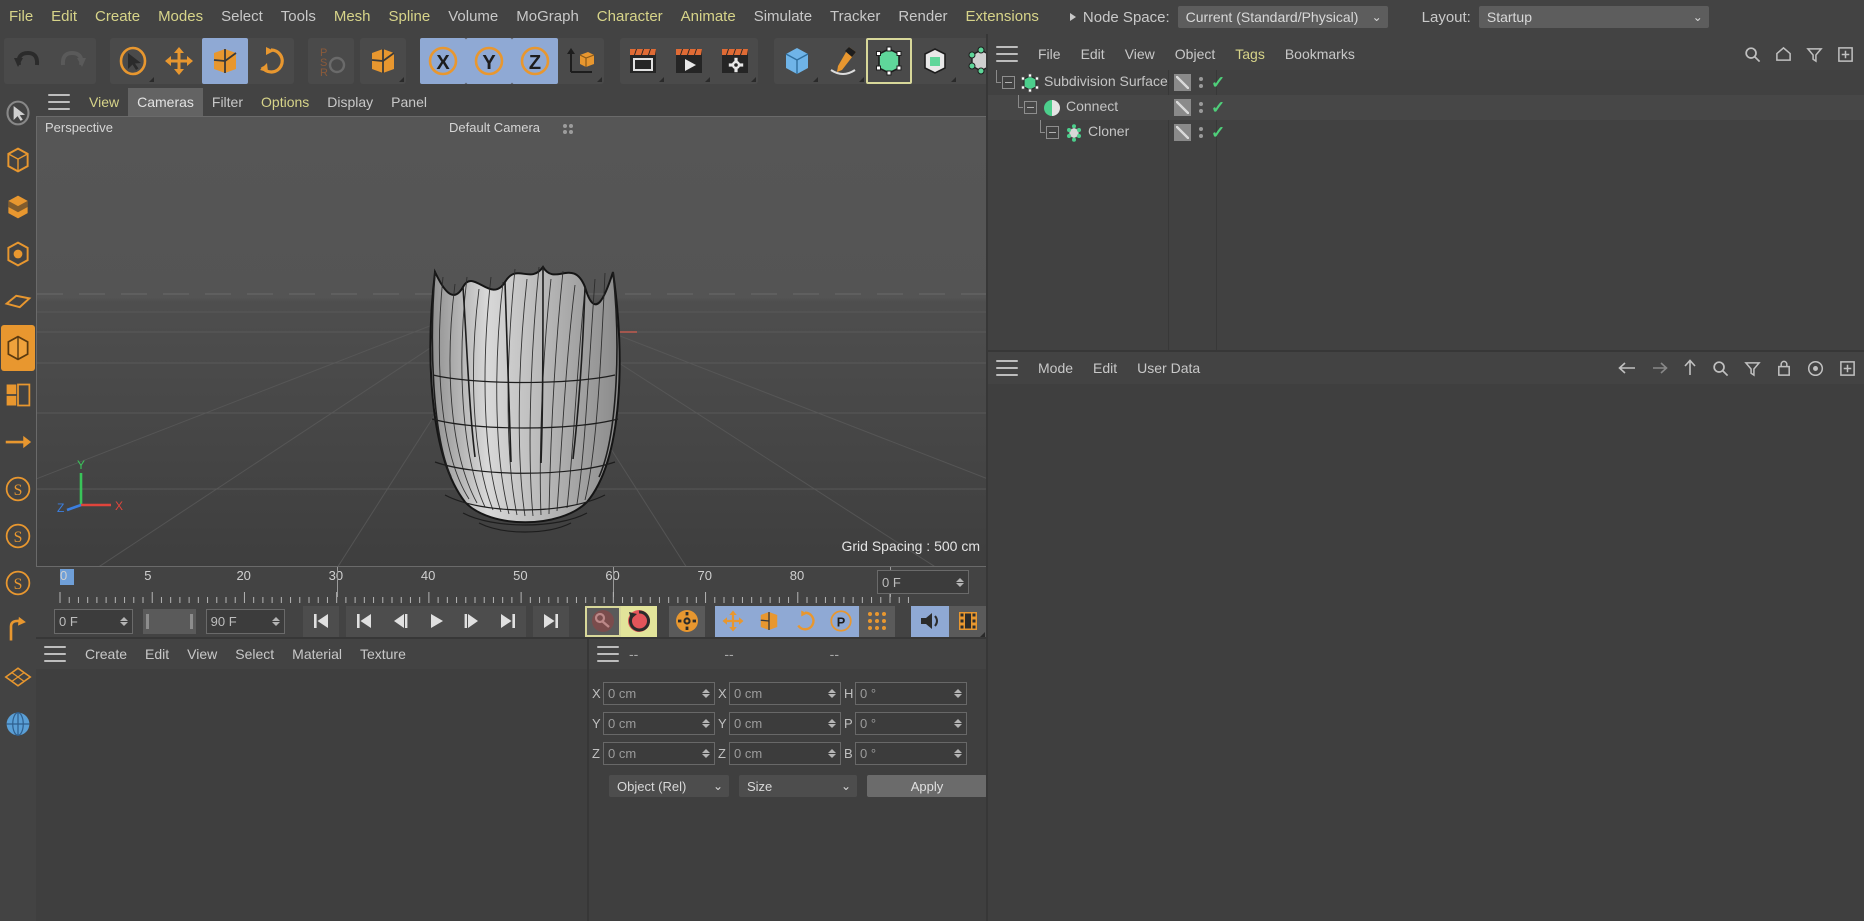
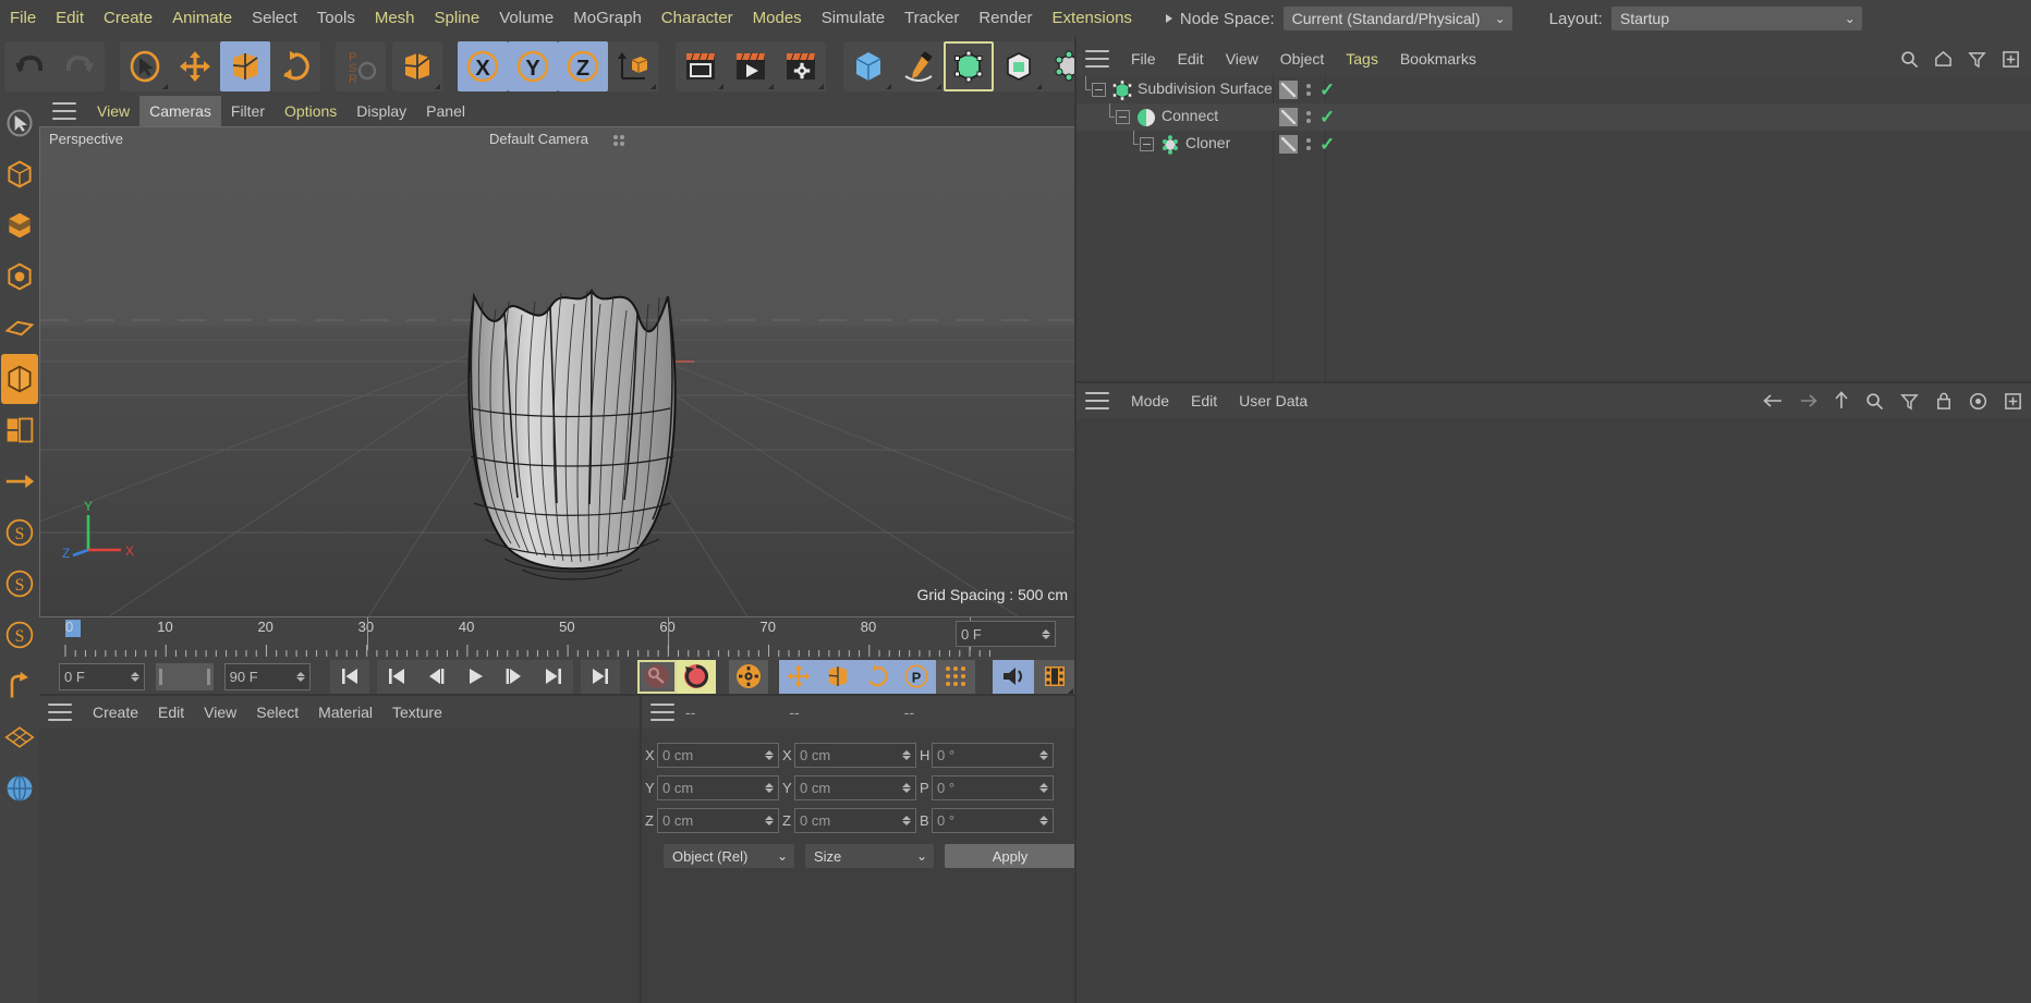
  File
  Edit
  Create
- Modes
+ Animate
  Select
  Tools
  Mesh
  Spline
  Volume
  MoGraph
  Character
- Animate
+ Modes
  Simulate
  Tracker
  Render
  Extensions
  Node Space:
  Current (Standard/Physical)
  ⌄
  Layout:
  Startup
  ⌄
  P
  S
  R
  X
  Y
  Z
  S
  S
  S
  View
  Cameras
  Filter
  Options
  Display
  Panel
  Perspective
  Default Camera
  Grid Spacing : 500 cm
  Y
  X
  Z
  0
- 5
+ 10
  20
  30
  40
  50
  60
  70
  80
  0 F
  0 F
  90 F
  P
  Create
  Edit
  View
  Select
  Material
  Texture
  --
  --
  --
  X
  0 cm
  X
  0 cm
  H
  0 °
  Y
  0 cm
  Y
  0 cm
  P
  0 °
  Z
  0 cm
  Z
  0 cm
  B
  0 °
  Object (Rel)
  ⌄
  Size
  ⌄
  Apply
  File
  Edit
  View
  Object
  Tags
  Bookmarks
  Subdivision Surface
  ✓
  Connect
  ✓
  Cloner
  ✓
  Mode
  Edit
  User Data
